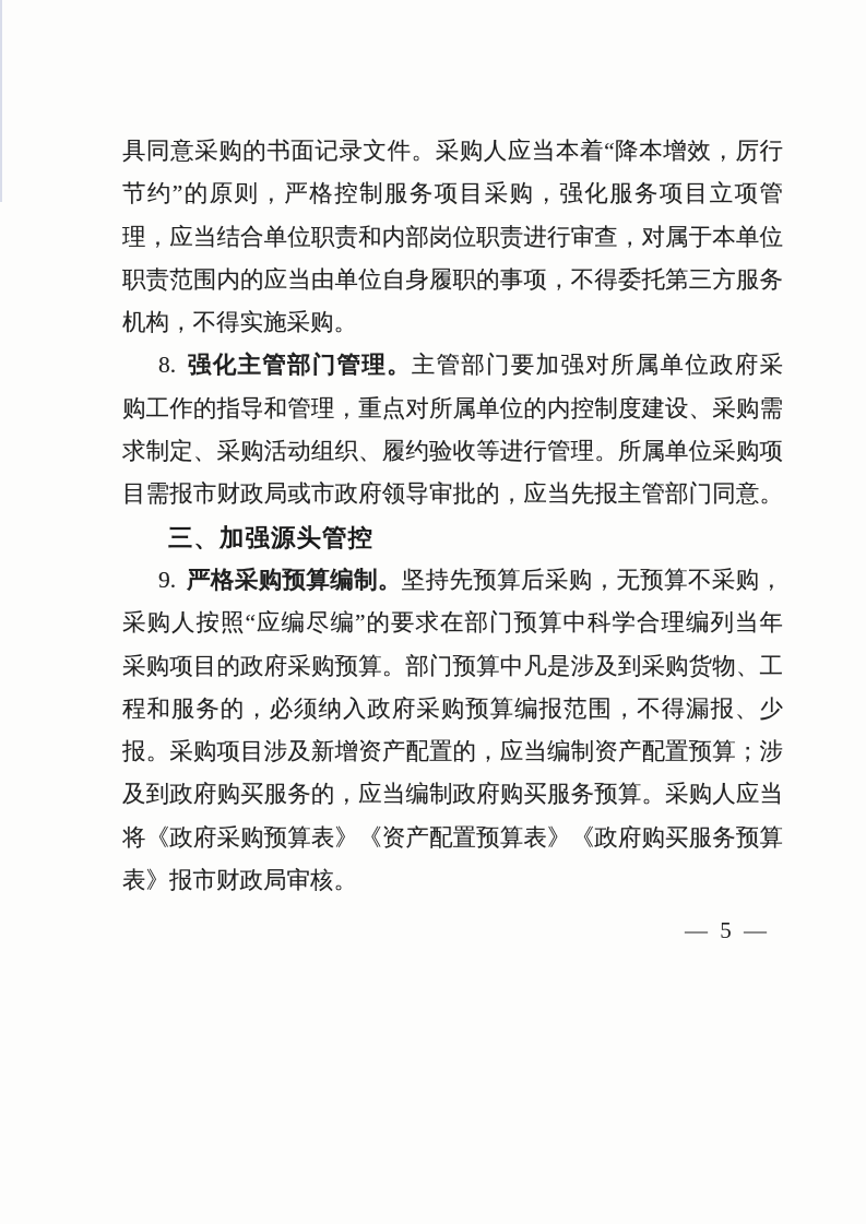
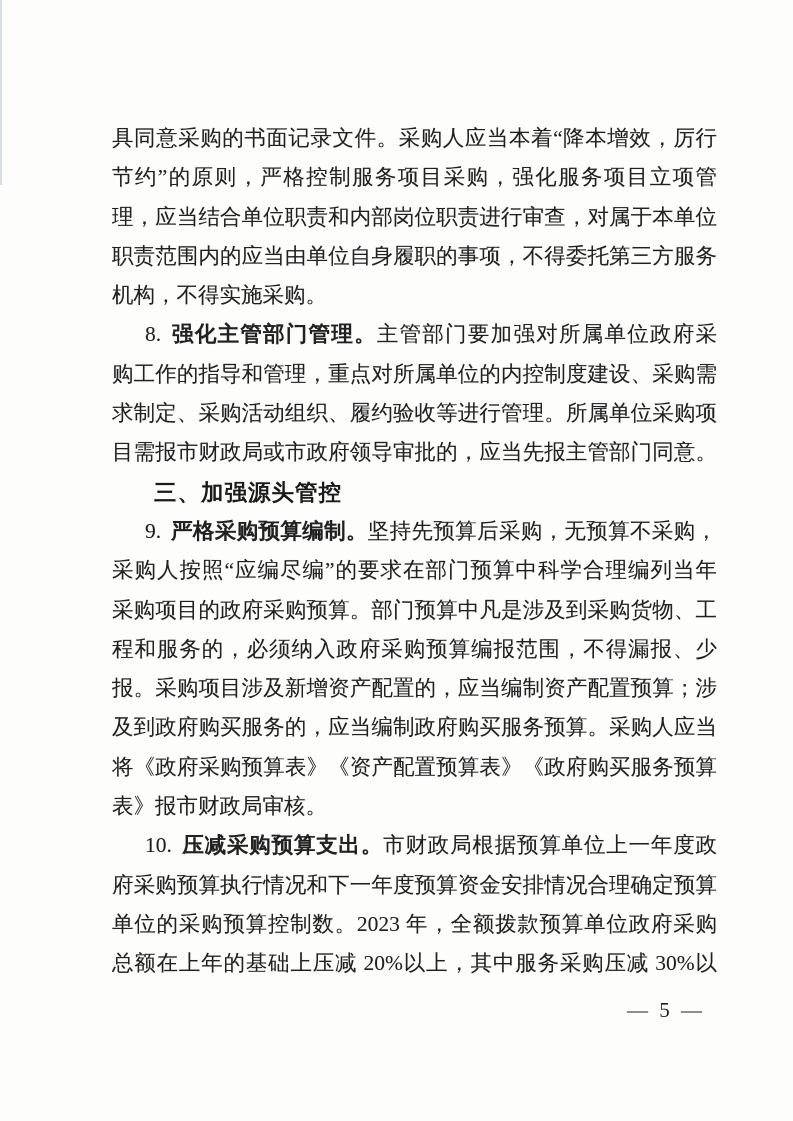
  具同意采购的书面记录文件。采购人应当本着“降本增效，厉行
  节约”的原则，严格控制服务项目采购，强化服务项目立项管
  理，应当结合单位职责和内部岗位职责进行审查，对属于本单位
  职责范围内的应当由单位自身履职的事项，不得委托第三方服务
  机构，不得实施采购。
  8. 强化主管部门管理。主管部门要加强对所属单位政府采
  购工作的指导和管理，重点对所属单位的内控制度建设、采购需
  求制定、采购活动组织、履约验收等进行管理。所属单位采购项
  目需报市财政局或市政府领导审批的，应当先报主管部门同意。
  三、加强源头管控
  9. 严格采购预算编制。坚持先预算后采购，无预算不采购，
  采购人按照“应编尽编”的要求在部门预算中科学合理编列当年
  采购项目的政府采购预算。部门预算中凡是涉及到采购货物、工
  程和服务的，必须纳入政府采购预算编报范围，不得漏报、少
  报。采购项目涉及新增资产配置的，应当编制资产配置预算；涉
  及到政府购买服务的，应当编制政府购买服务预算。采购人应当
  将《政府采购预算表》《资产配置预算表》《政府购买服务预算
  表》报市财政局审核。
+ 10. 压减采购预算支出。市财政局根据预算单位上一年度政
+ 府采购预算执行情况和下一年度预算资金安排情况合理确定预算
+ 单位的采购预算控制数。2023 年，全额拨款预算单位政府采购
+ 总额在上年的基础上压减 20%以上，其中服务采购压减 30%以
  — 5 —
